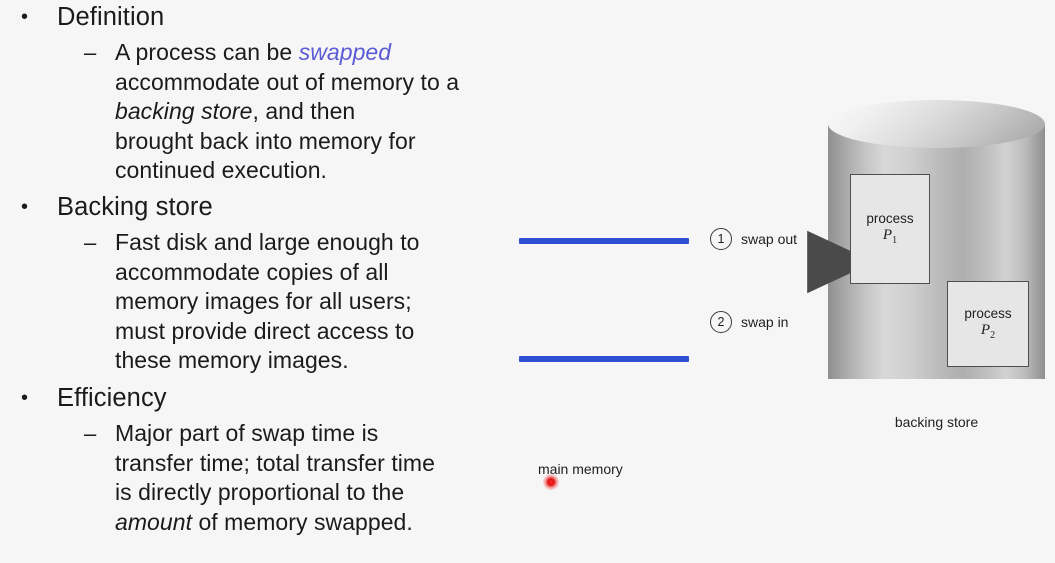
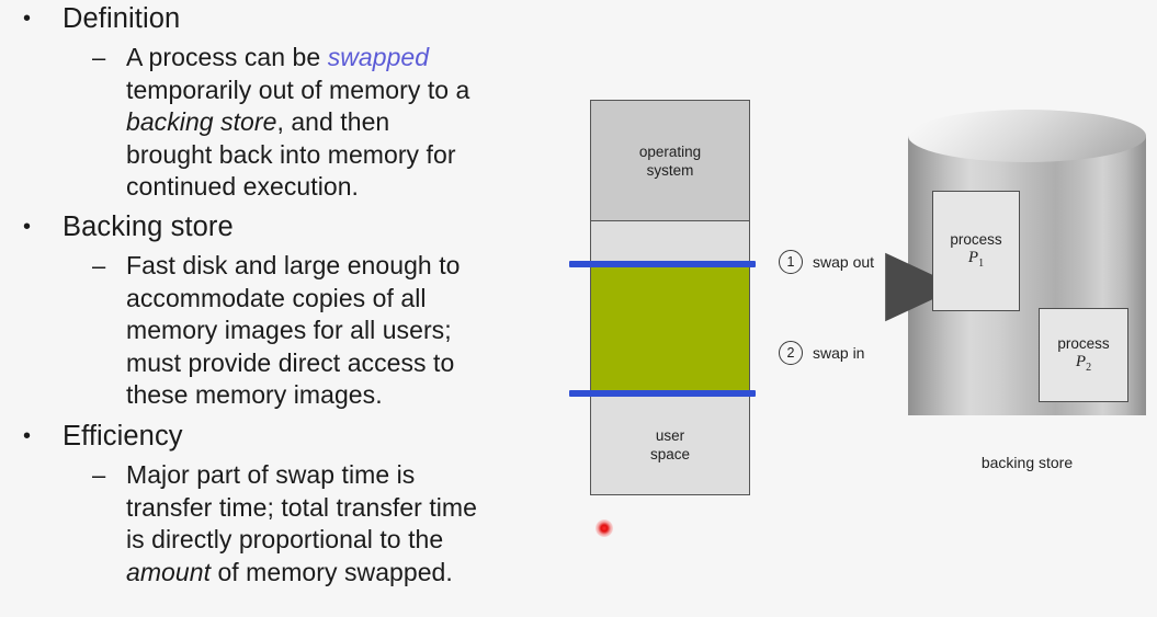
  •
  Definition
  –
  A process can be swapped
- accommodate out of memory to a
+ temporarily out of memory to a
  backing store, and then
  brought back into memory for
  continued execution.
  •
  Backing store
  –
  Fast disk and large enough to
  accommodate copies of all
  memory images for all users;
  must provide direct access to
  these memory images.
  •
  Efficiency
  –
  Major part of swap time is
  transfer time; total transfer time
  is directly proportional to the
  amount of memory swapped.
+ operating
+ system
+ user
+ space
  process
  P1
  process
  P2
  1
  swap out
  2
  swap in
- main memory
  backing store
